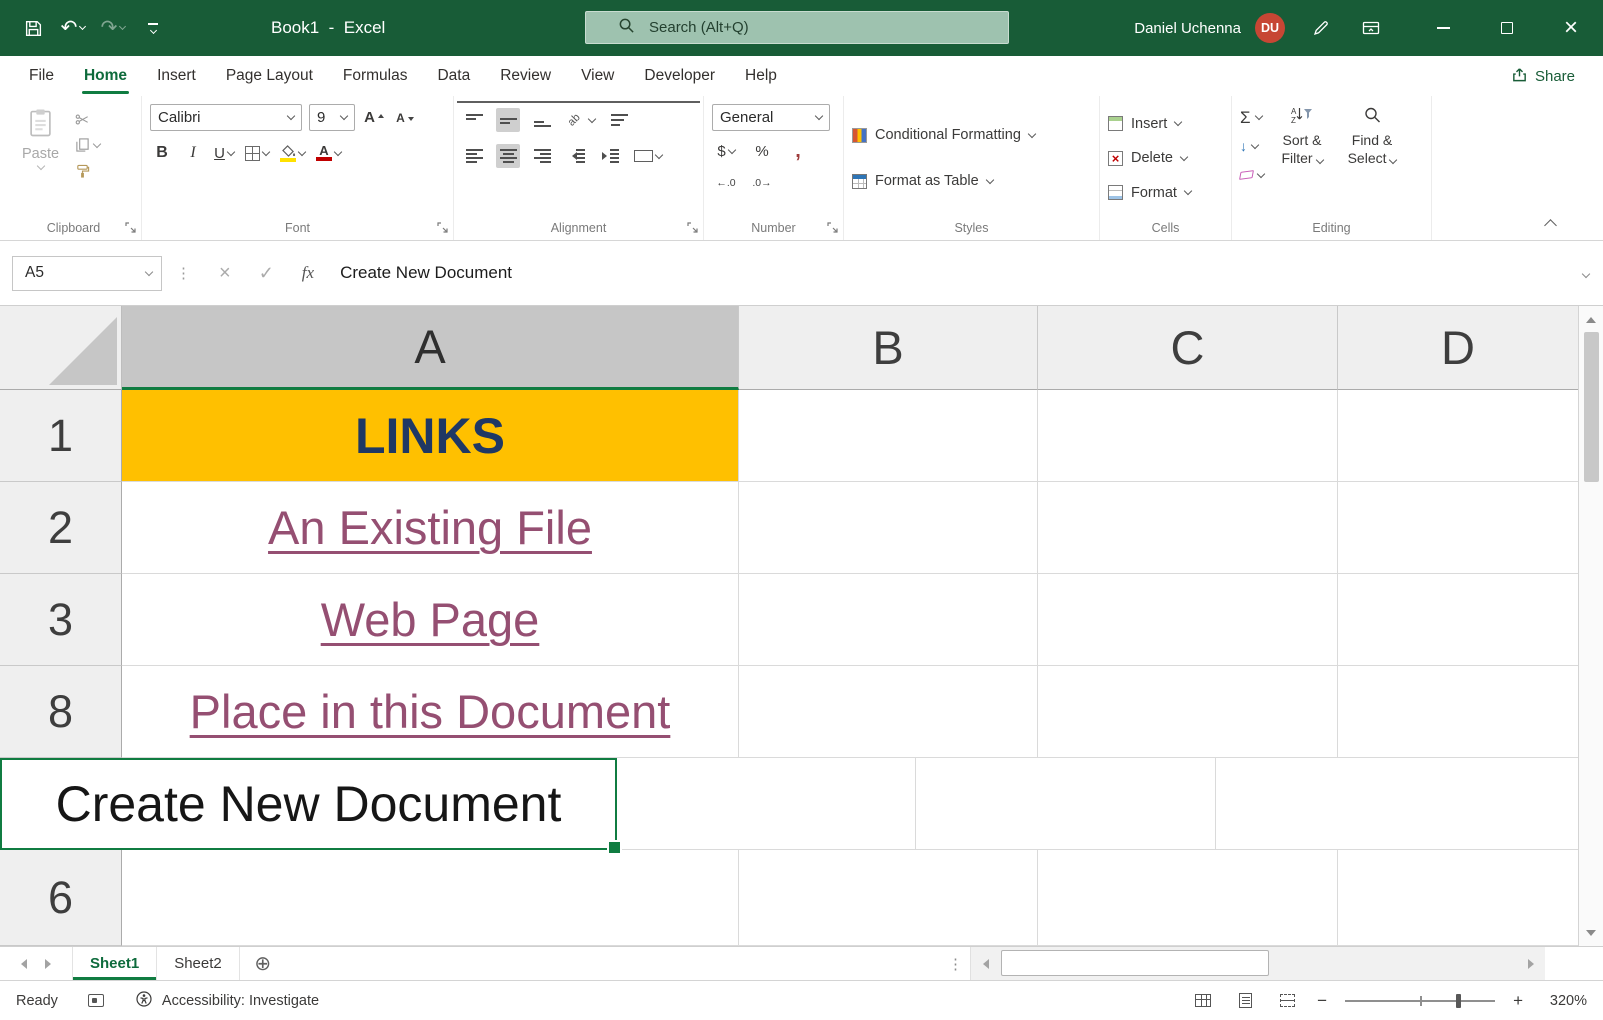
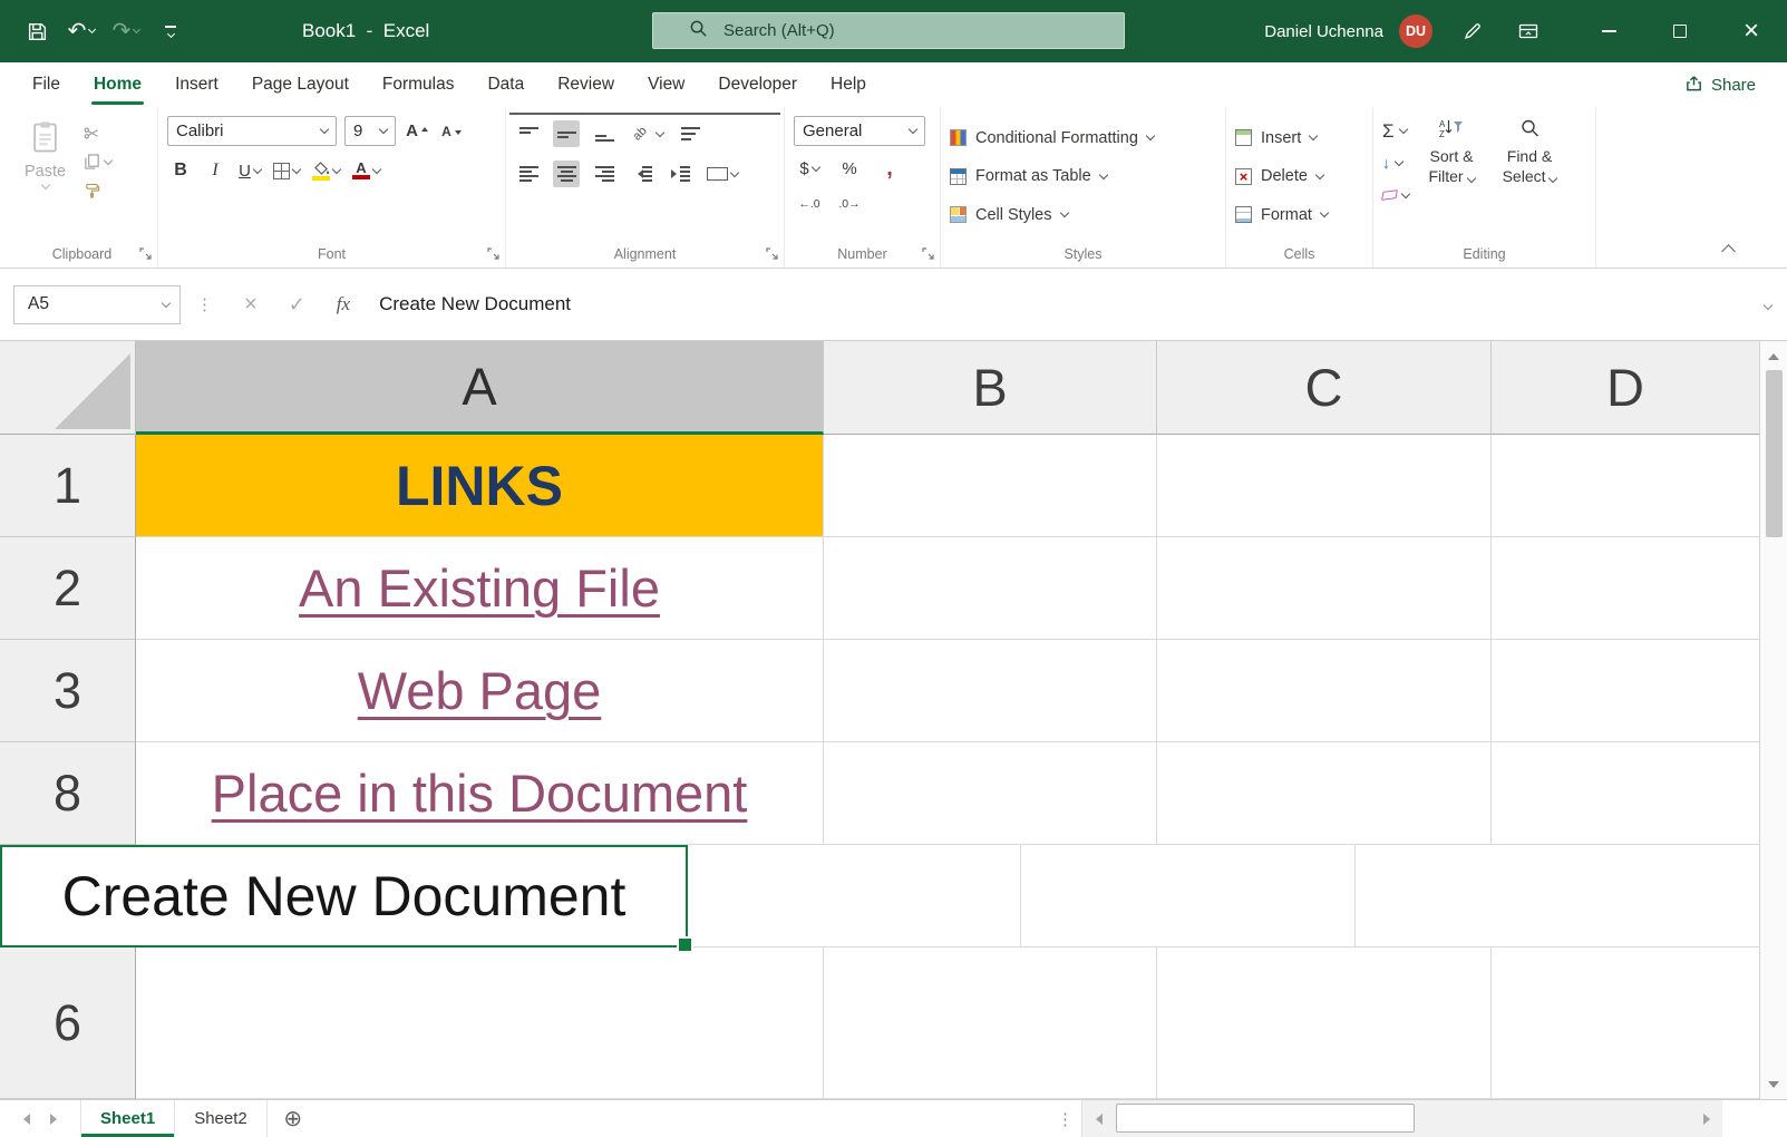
  ↶
  ↷
  Book1 - Excel
  Search (Alt+Q)
  Daniel Uchenna
  DU
  ×
  File
  Home
  Insert
  Page Layout
  Formulas
  Data
  Review
  View
  Developer
  Help
  Share
  Paste
  Clipboard
  Calibri
  9
  A
  A
  B
  I
  U
  A
  Font
  Alignment
  General
  $
  %
  ,
  Number
  Conditional Formatting
  Format as Table
+ Cell Styles
  Styles
  Insert
  Delete
  Format
  Cells
  Σ
  ↓
  A
  Z
  Sort & Filter
  Find & Select
  Editing
  A5
  ⋮
  ×
  ✓
  fx
  Create New Document
  A
  B
  C
  D
  1
  LINKS
  2
  An Existing File
  3
  Web Page
  8
  Place in this Document
  Create New Document
  6
  Sheet1
  Sheet2
  ⊕
  ⋮
- Ready
- Accessibility: Investigate
- −
- +
- 320%
